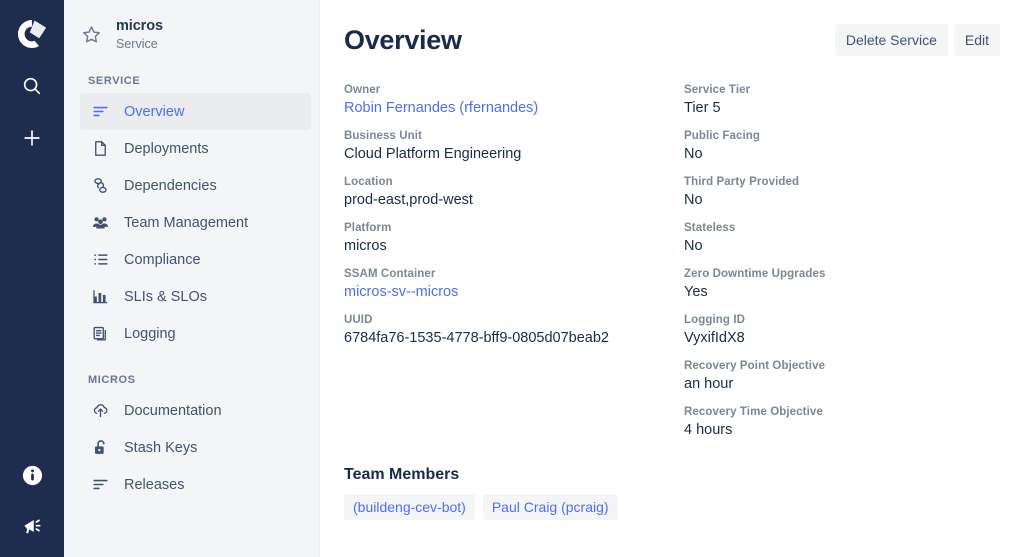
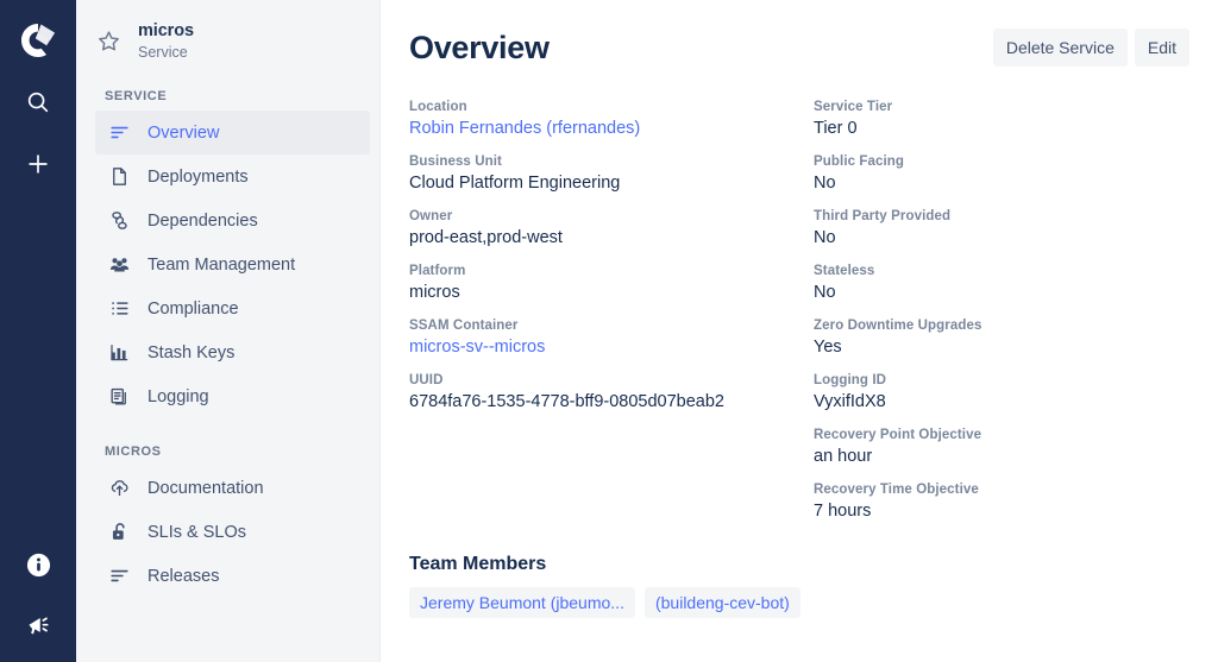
  micros
  Service
  SERVICE
  Overview
  Deployments
  Dependencies
  Team Management
  Compliance
- SLIs & SLOs
+ Stash Keys
  Logging
  MICROS
  Documentation
- Stash Keys
+ SLIs & SLOs
  Releases
  Overview
  Delete Service
  Edit
- Owner
+ Location
  Robin Fernandes (rfernandes)
  Business Unit
  Cloud Platform Engineering
- Location
+ Owner
  prod-east,prod-west
  Platform
  micros
  SSAM Container
  micros-sv--micros
  UUID
  6784fa76-1535-4778-bff9-0805d07beab2
  Service Tier
- Tier 5
+ Tier 0
  Public Facing
  No
  Third Party Provided
  No
  Stateless
  No
  Zero Downtime Upgrades
  Yes
  Logging ID
  VyxifIdX8
  Recovery Point Objective
  an hour
  Recovery Time Objective
- 4 hours
+ 7 hours
  Team Members
+ Jeremy Beumont (jbeumo...
  (buildeng-cev-bot)
- Paul Craig (pcraig)
